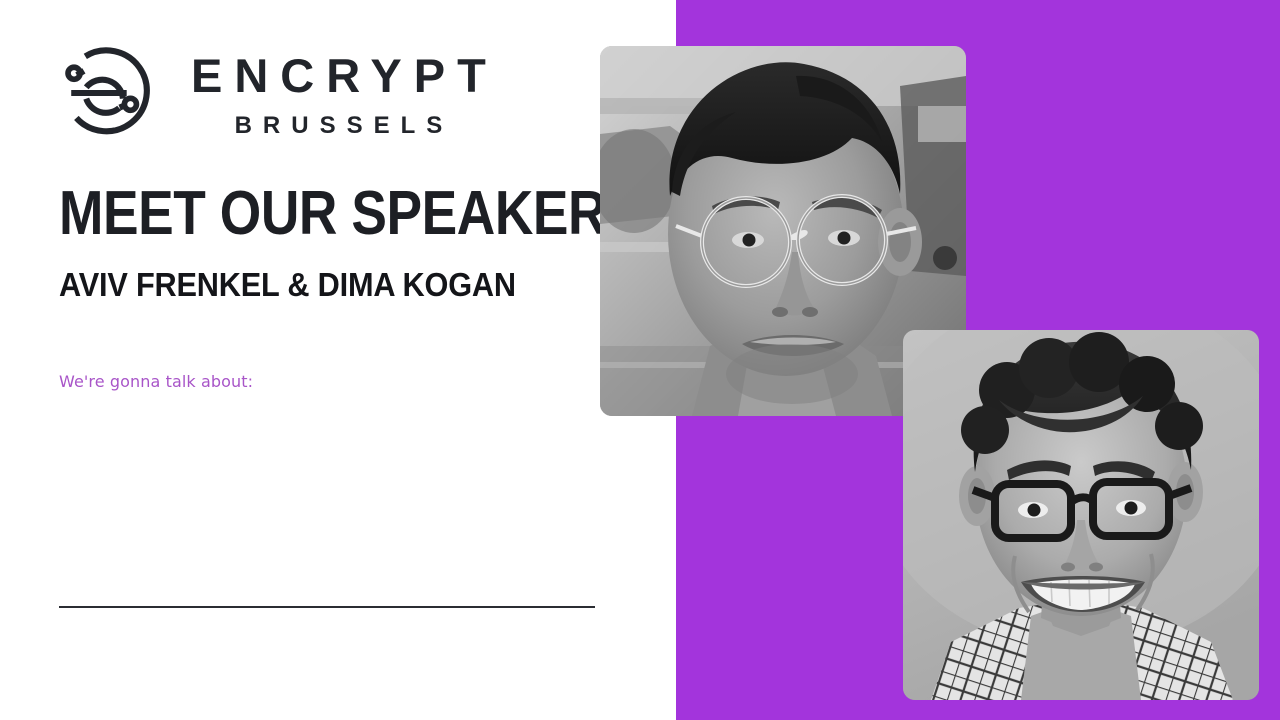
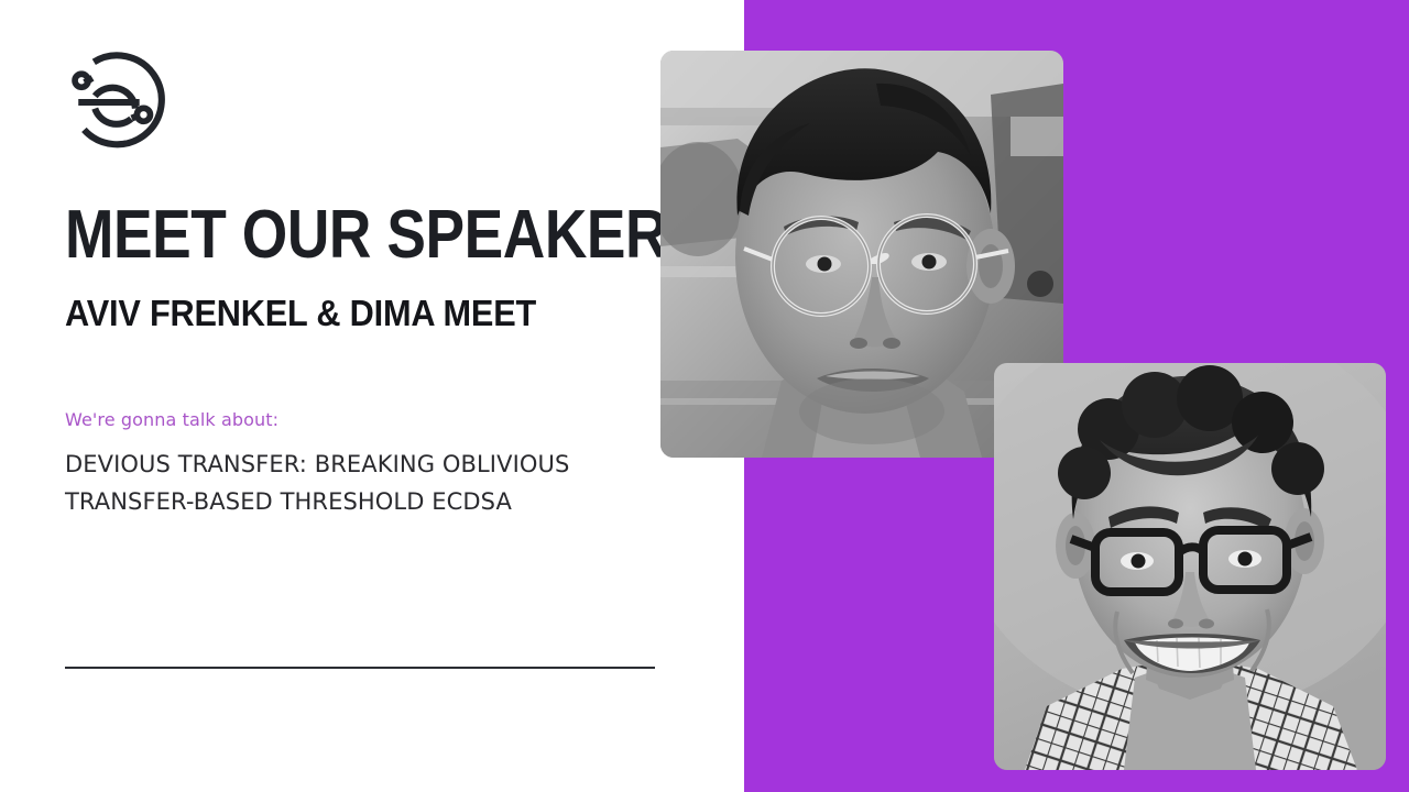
- ENCRYPT
- BRUSSELS
  MEET OUR SPEAKER
- AVIV FRENKEL & DIMA KOGAN
+ AVIV FRENKEL & DIMA MEET
  We're gonna talk about:
+ DEVIOUS TRANSFER: BREAKING OBLIVIOUS TRANSFER-BASED THRESHOLD ECDSA
